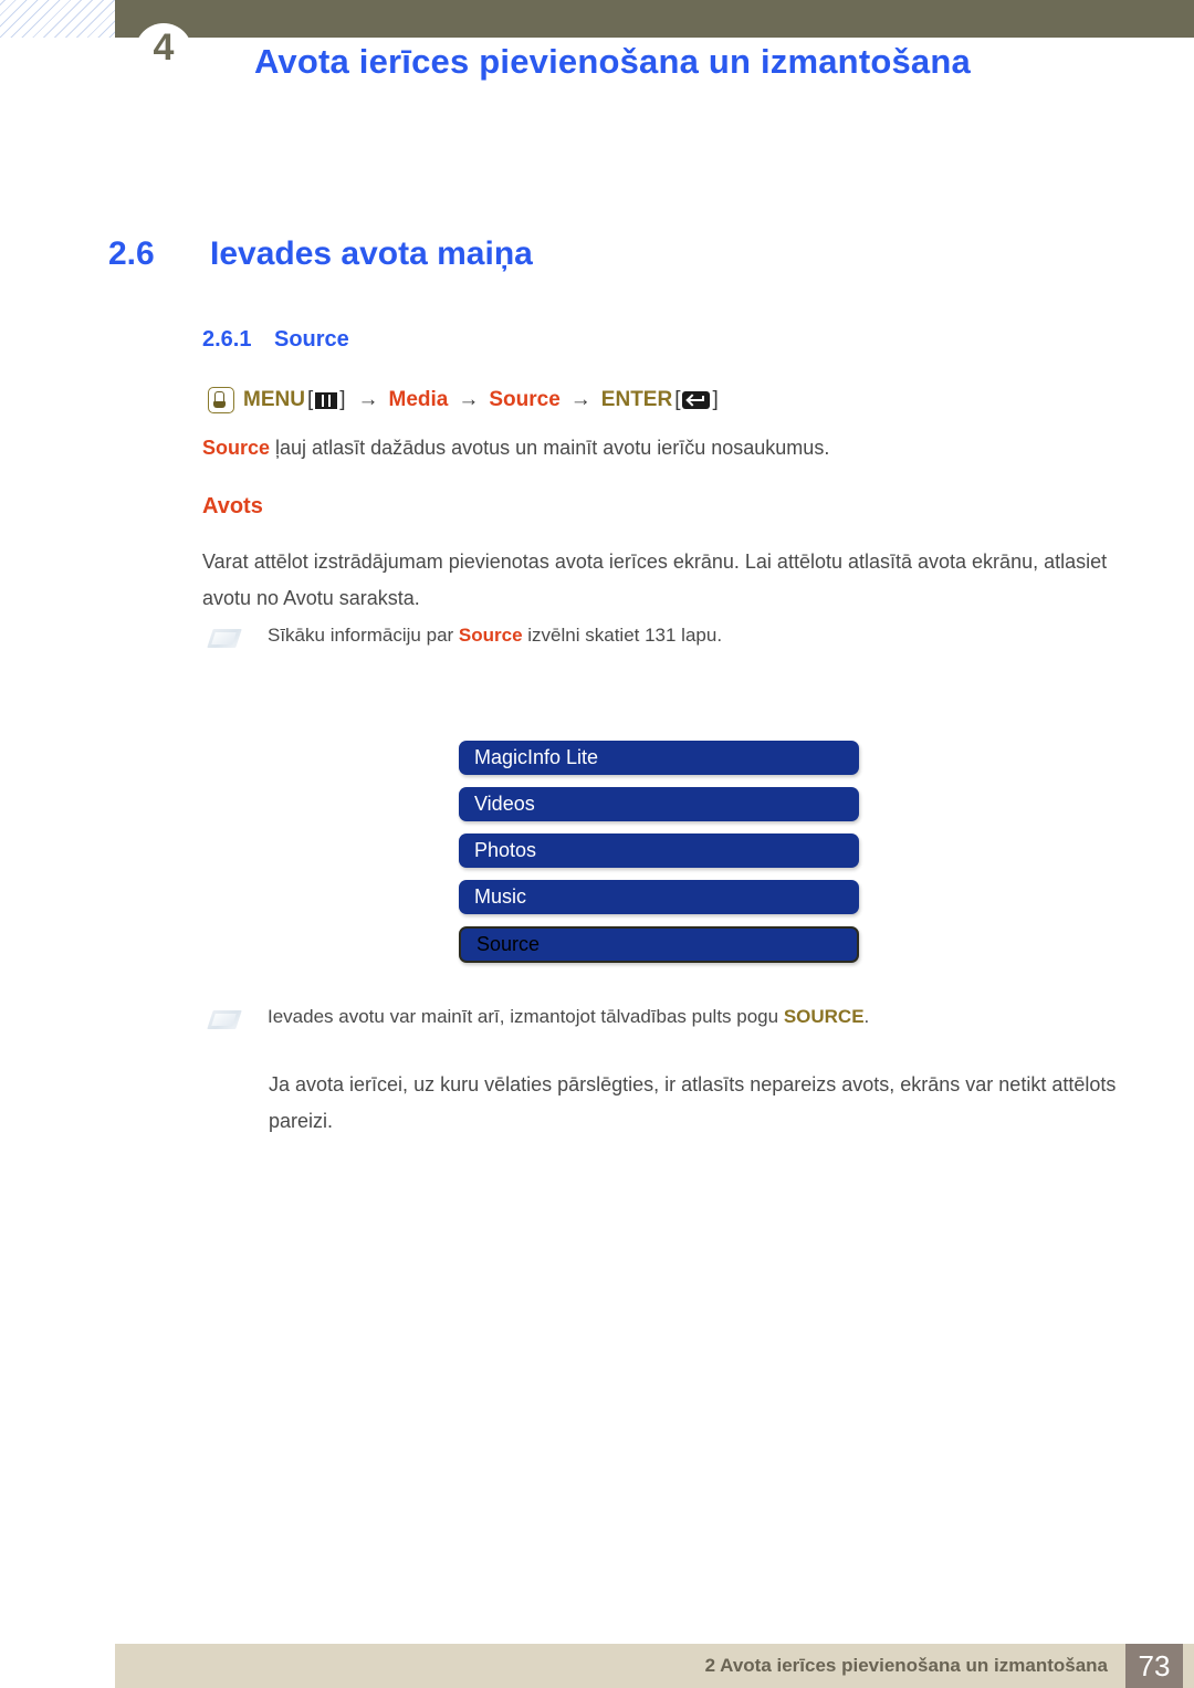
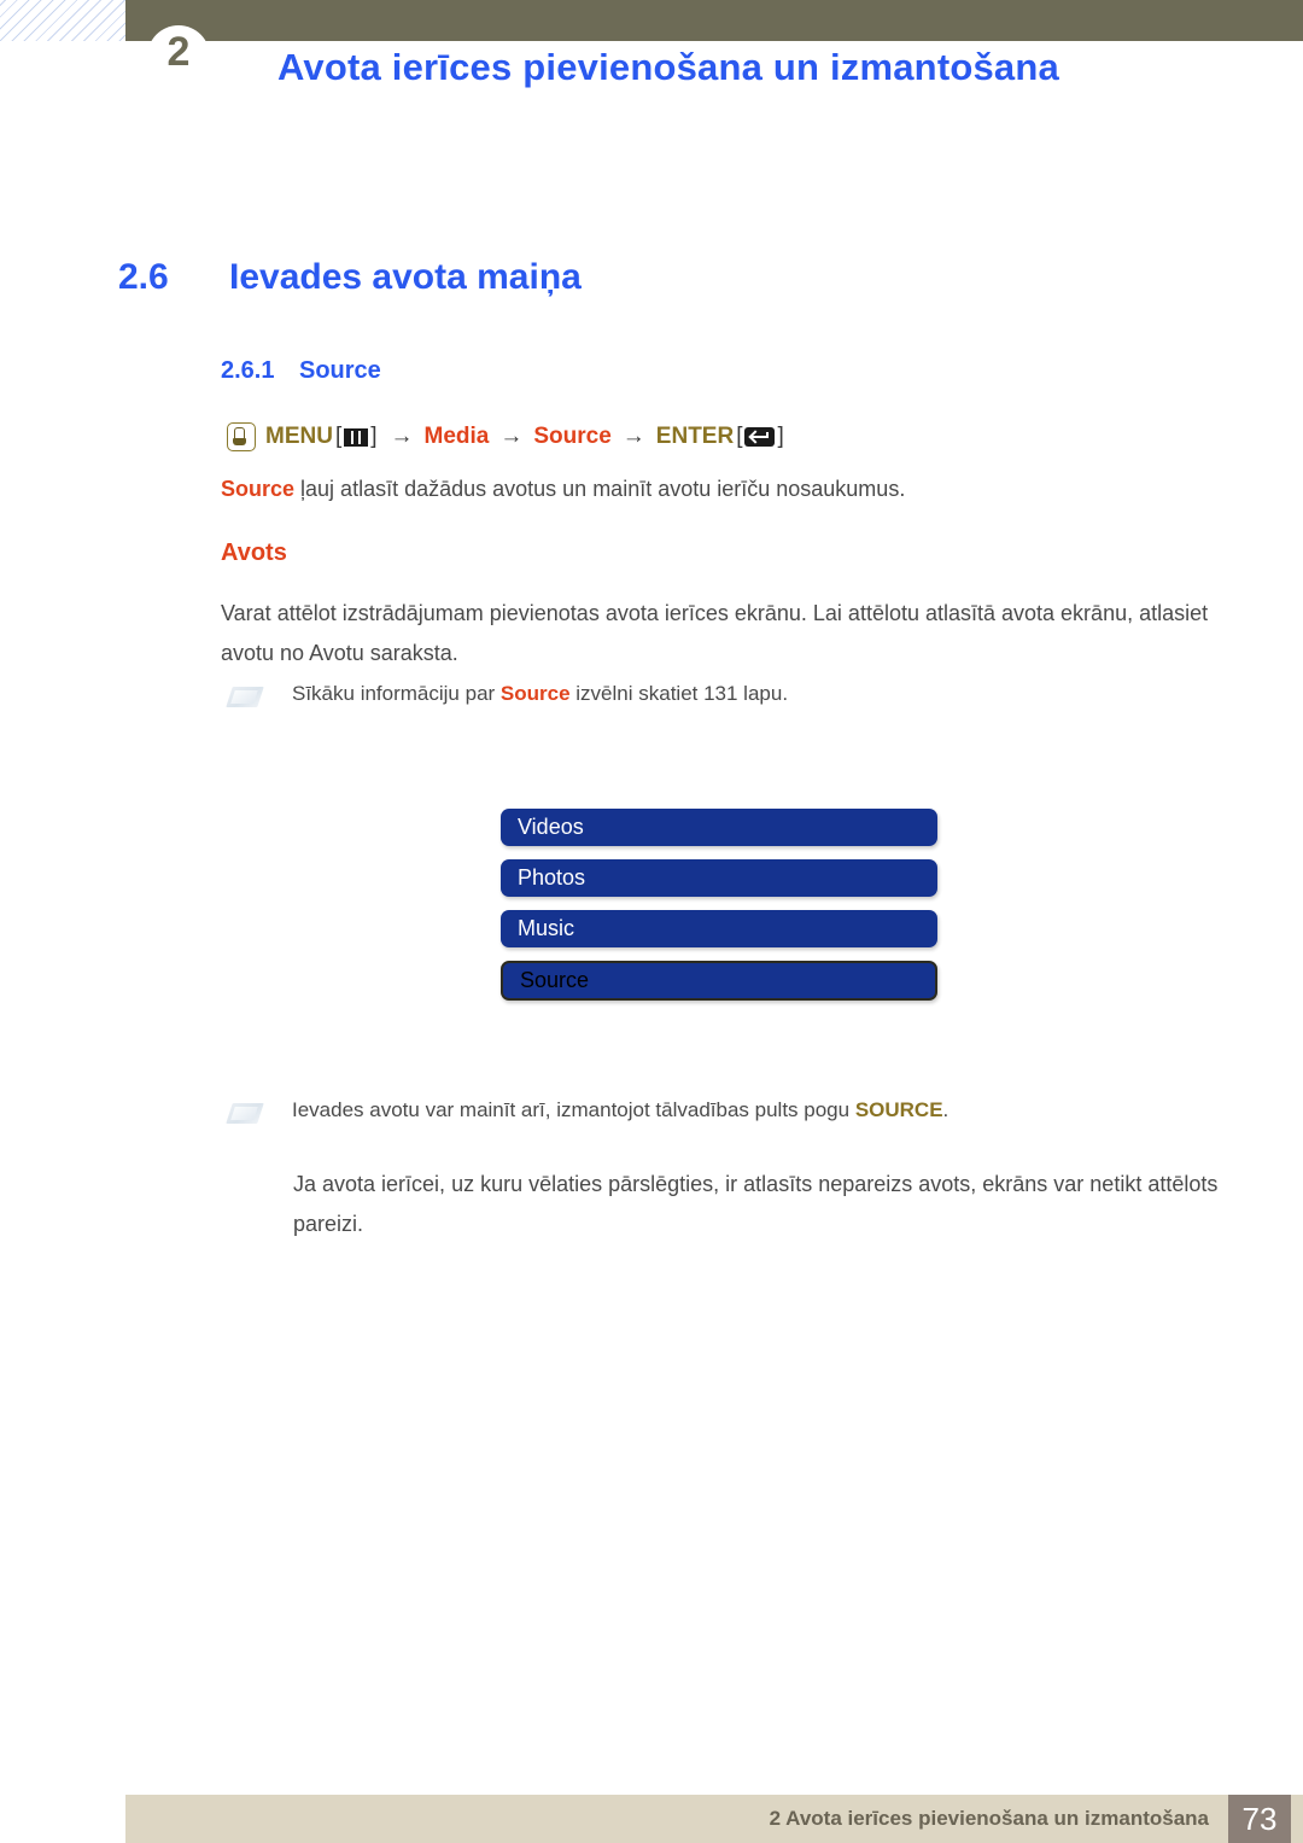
- 4
+ 2
  Avota ierīces pievienošana un izmantošana
  2.6 Ievades avota maiņa
  2.6.1 Source
  MENU
  [
  ]
  →
  Media
  →
  Source
  →
  ENTER
  [
  ]
  Source ļauj atlasīt dažādus avotus un mainīt avotu ierīču nosaukumus.
  Avots
  Varat attēlot izstrādājumam pievienotas avota ierīces ekrānu. Lai attēlotu atlasītā avota ekrānu, atlasiet avotu no Avotu saraksta.
  Sīkāku informāciju par Source izvēlni skatiet 131 lapu.
- MagicInfo Lite
  Videos
  Photos
  Music
  Source
  Ievades avotu var mainīt arī, izmantojot tālvadības pults pogu SOURCE.
  Ja avota ierīcei, uz kuru vēlaties pārslēgties, ir atlasīts nepareizs avots, ekrāns var netikt attēlots pareizi.
  2 Avota ierīces pievienošana un izmantošana
  73
